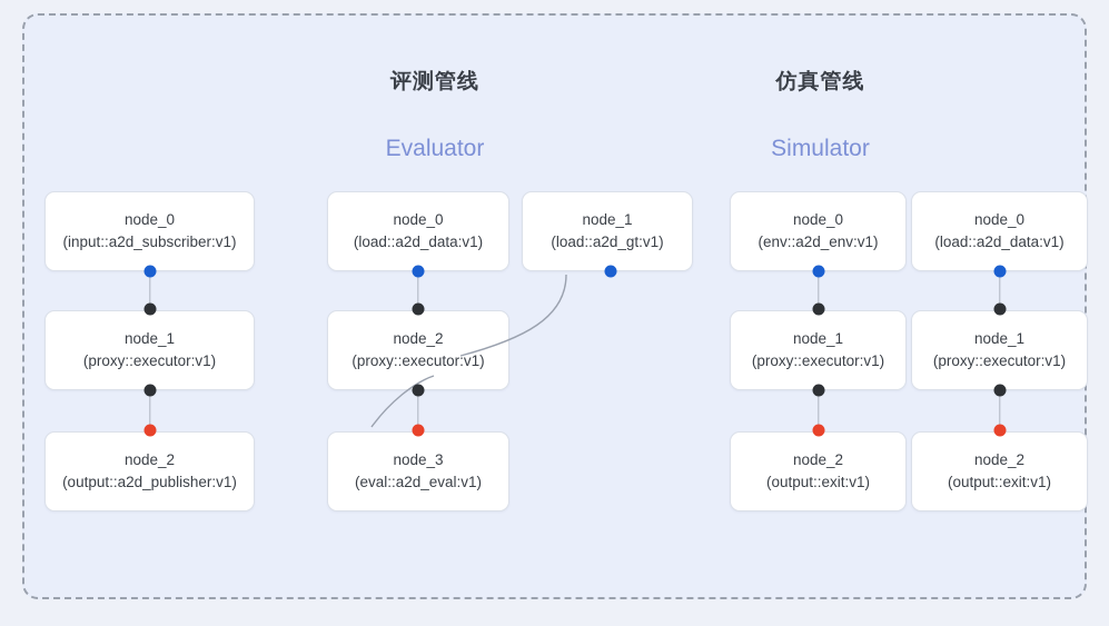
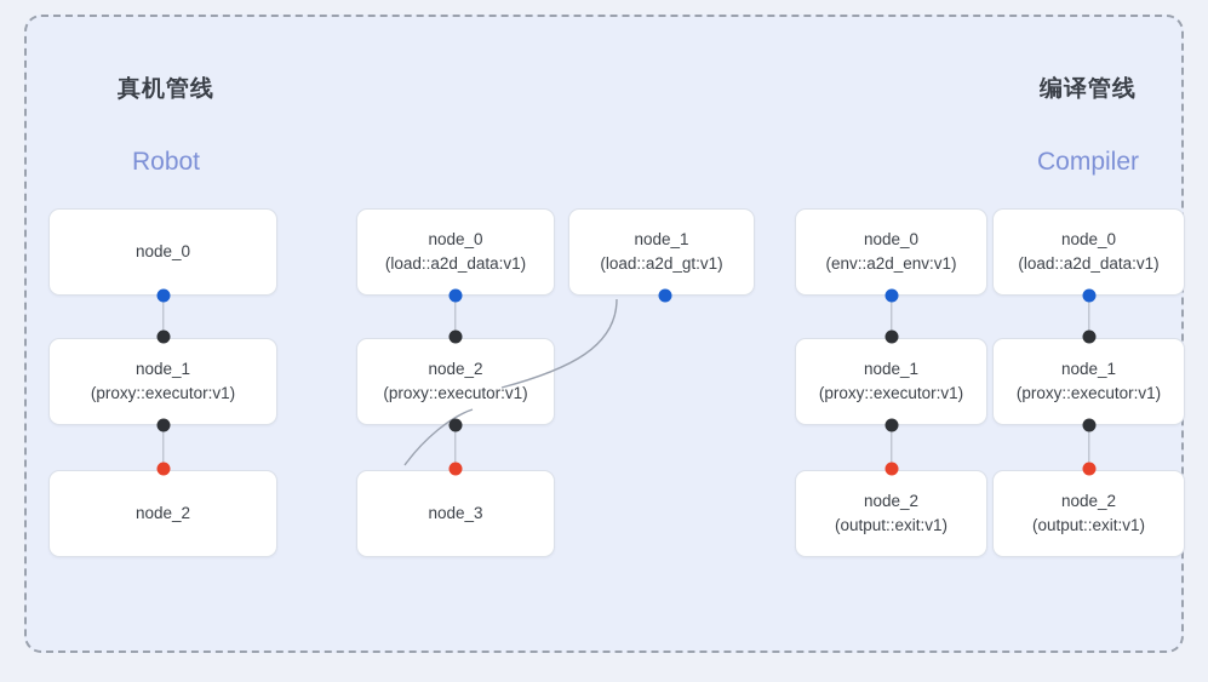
+ 真机管线
+ Robot
  node_0
- (input::a2d_subscriber:v1)
  node_1
  (proxy::executor:v1)
  node_2
- (output::a2d_publisher:v1)
- 评测管线
- Evaluator
  node_0
  (load::a2d_data:v1)
  node_1
  (load::a2d_gt:v1)
  node_2
  (proxy::executor:v1)
  node_3
- (eval::a2d_eval:v1)
- 仿真管线
- Simulator
  node_0
  (env::a2d_env:v1)
  node_1
  (proxy::executor:v1)
  node_2
  (output::exit:v1)
+ 编译管线
+ Compiler
  node_0
  (load::a2d_data:v1)
  node_1
  (proxy::executor:v1)
  node_2
  (output::exit:v1)
